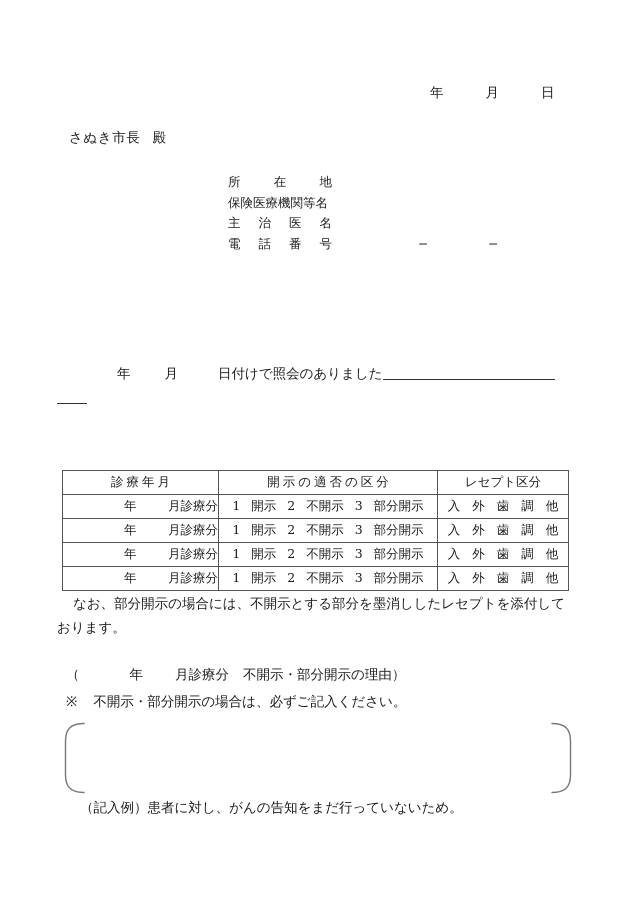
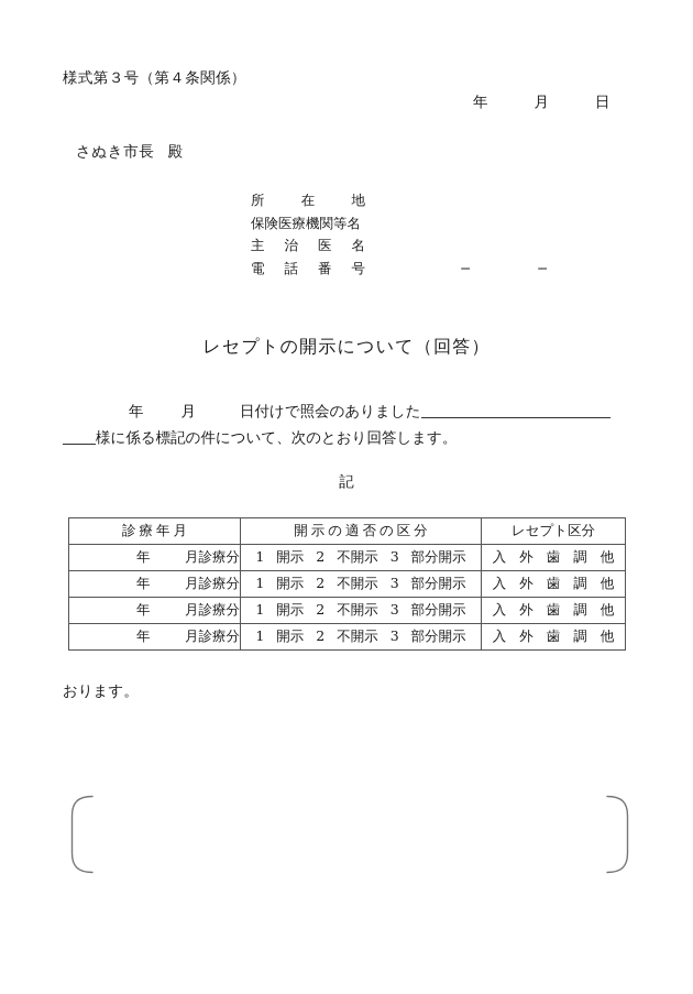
+ 様式第３号（第４条関係）
  年 月 日
  さぬき市長 殿
  所在地
  保険医療機関等名
  主治医名
  電話番号
  −
  −
+ レセプトの開示について（回答）
  年 月 日付けで照会のありました
+ 様に係る標記の件について、次のとおり回答します。
+ 記
  診療年月	開示の適否の区分	レセプト区分
  年 月診療分	1 開示 2 不開示 3 部分開示	入 外 歯 調 他
  年 月診療分	1 開示 2 不開示 3 部分開示	入 外 歯 調 他
  年 月診療分	1 開示 2 不開示 3 部分開示	入 外 歯 調 他
  年 月診療分	1 開示 2 不開示 3 部分開示	入 外 歯 調 他
- なお、部分開示の場合には、不開示とする部分を墨消ししたレセプトを添付して
  おります。
- （ 年 月診療分 不開示・部分開示の理由）
- ※ 不開示・部分開示の場合は、必ずご記入ください。
- （記入例）患者に対し、がんの告知をまだ行っていないため。
